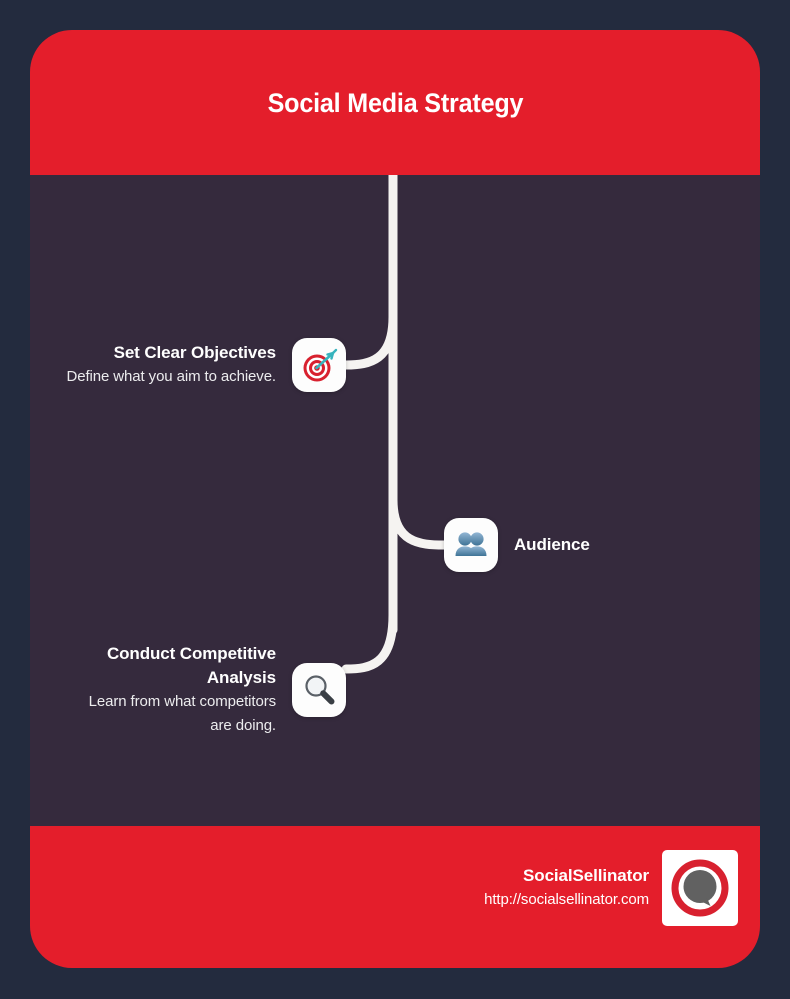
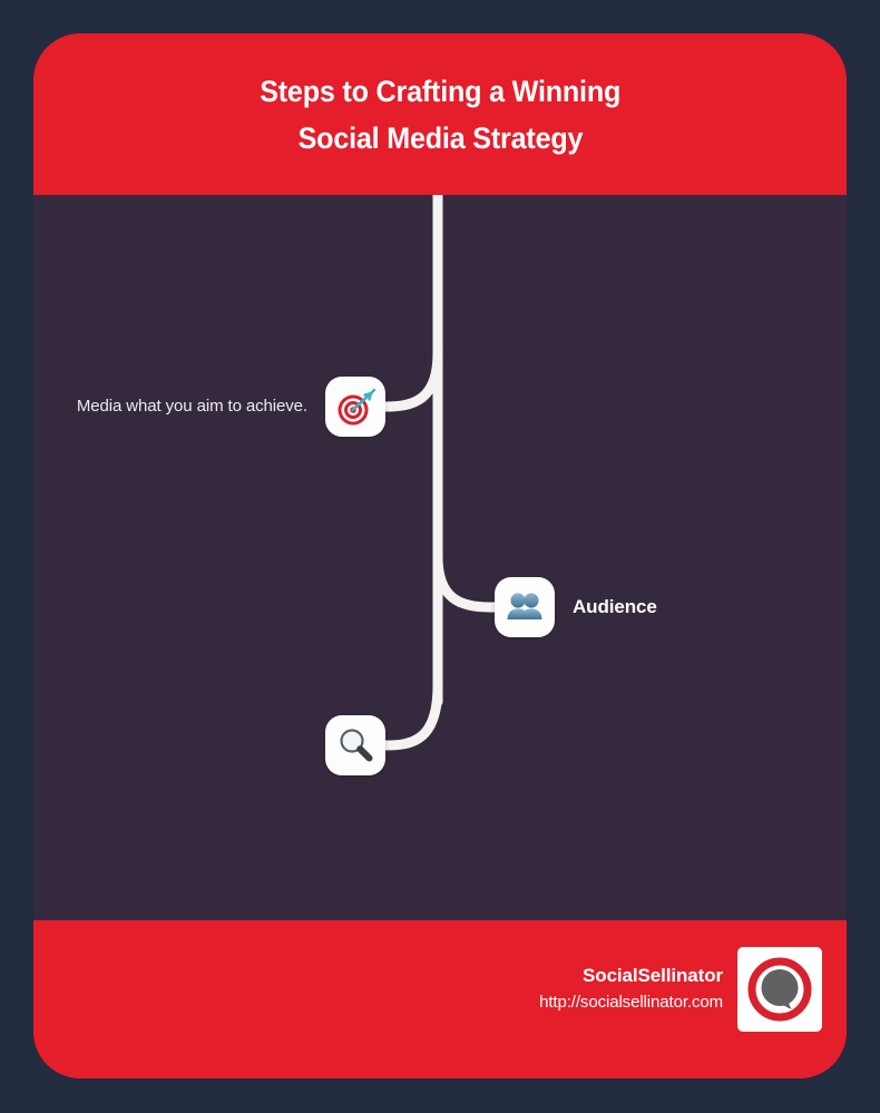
+ Steps to Crafting a Winning
  Social Media Strategy
- Set Clear Objectives
- Define what you aim to achieve.
+ Media what you aim to achieve.
  Audience
- Conduct Competitive
- Analysis
- Learn from what competitors
- are doing.
  SocialSellinator
  http://socialsellinator.com
